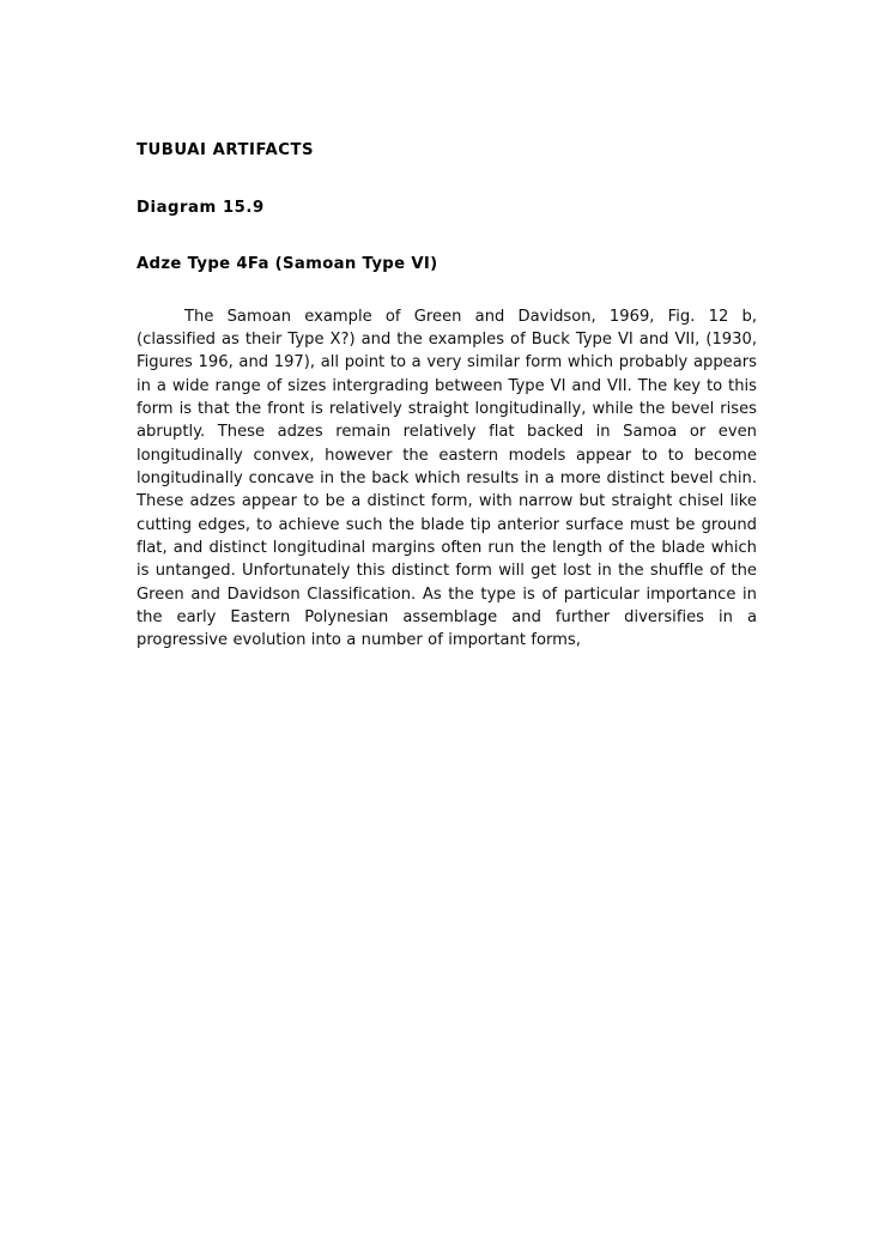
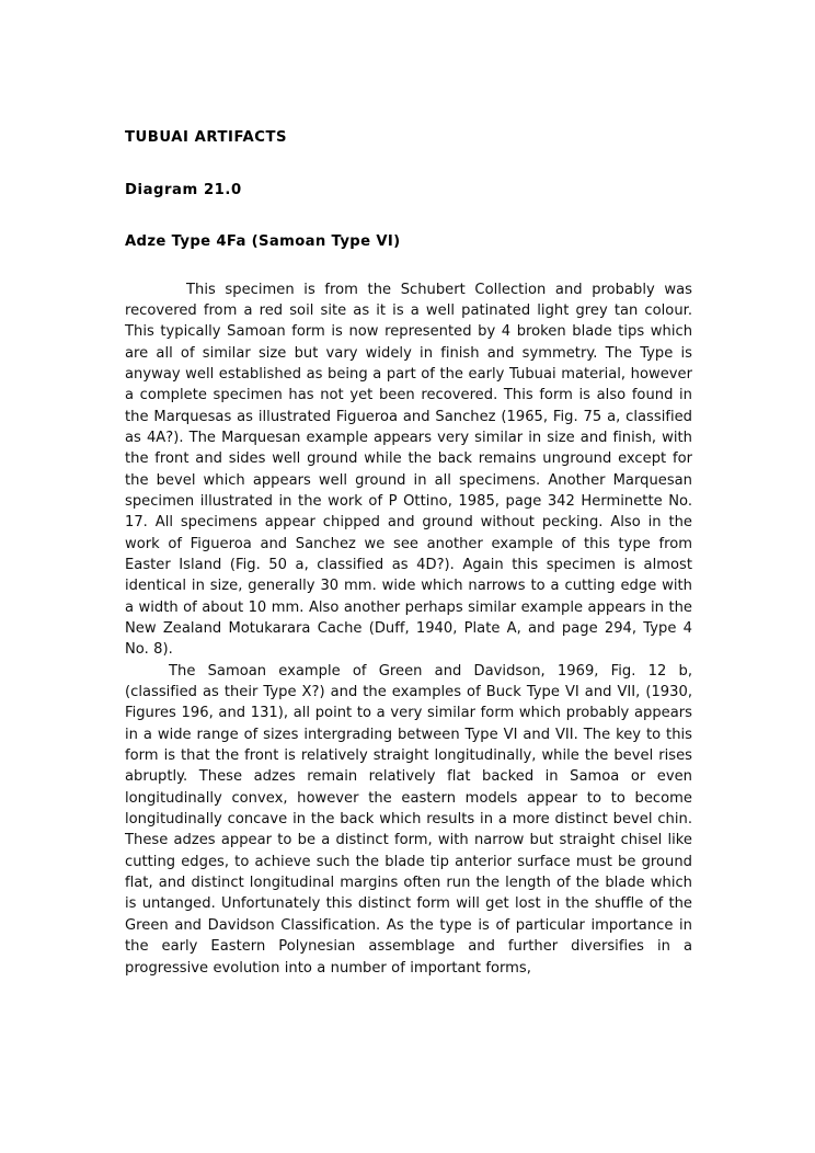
  TUBUAI ARTIFACTS
- Diagram 15.9
+ Diagram 21.0
  Adze Type 4Fa (Samoan Type VI)
+ This specimen is from the Schubert Collection and probably was recovered from a red soil site as it is a well patinated light grey tan colour. This typically Samoan form is now represented by 4 broken blade tips which are all of similar size but vary widely in finish and symmetry. The Type is anyway well established as being a part of the early Tubuai material, however a complete specimen has not yet been recovered. This form is also found in the Marquesas as illustrated Figueroa and Sanchez (1965, Fig. 75 a, classified as 4A?). The Marquesan example appears very similar in size and finish, with the front and sides well ground while the back remains unground except for the bevel which appears well ground in all specimens. Another Marquesan specimen illustrated in the work of P Ottino, 1985, page 342 Herminette No. 17. All specimens appear chipped and ground without pecking. Also in the work of Figueroa and Sanchez we see another example of this type from Easter Island (Fig. 50 a, classified as 4D?). Again this specimen is almost identical in size, generally 30 mm. wide which narrows to a cutting edge with a width of about 10 mm. Also another perhaps similar example appears in the New Zealand Motukarara Cache (Duff, 1940, Plate A, and page 294, Type 4 No. 8).
- The Samoan example of Green and Davidson, 1969, Fig. 12 b, (classified as their Type X?) and the examples of Buck Type VI and VII, (1930, Figures 196, and 197), all point to a very similar form which probably appears in a wide range of sizes intergrading between Type VI and VII. The key to this form is that the front is relatively straight longitudinally, while the bevel rises abruptly. These adzes remain relatively flat backed in Samoa or even longitudinally convex, however the eastern models appear to to become longitudinally concave in the back which results in a more distinct bevel chin. These adzes appear to be a distinct form, with narrow but straight chisel like cutting edges, to achieve such the blade tip anterior surface must be ground flat, and distinct longitudinal margins often run the length of the blade which is untanged. Unfortunately this distinct form will get lost in the shuffle of the Green and Davidson Classification. As the type is of particular importance in the early Eastern Polynesian assemblage and further diversifies in a progressive evolution into a number of important forms,
+ The Samoan example of Green and Davidson, 1969, Fig. 12 b, (classified as their Type X?) and the examples of Buck Type VI and VII, (1930, Figures 196, and 131), all point to a very similar form which probably appears in a wide range of sizes intergrading between Type VI and VII. The key to this form is that the front is relatively straight longitudinally, while the bevel rises abruptly. These adzes remain relatively flat backed in Samoa or even longitudinally convex, however the eastern models appear to to become longitudinally concave in the back which results in a more distinct bevel chin. These adzes appear to be a distinct form, with narrow but straight chisel like cutting edges, to achieve such the blade tip anterior surface must be ground flat, and distinct longitudinal margins often run the length of the blade which is untanged. Unfortunately this distinct form will get lost in the shuffle of the Green and Davidson Classification. As the type is of particular importance in the early Eastern Polynesian assemblage and further diversifies in a progressive evolution into a number of important forms,
